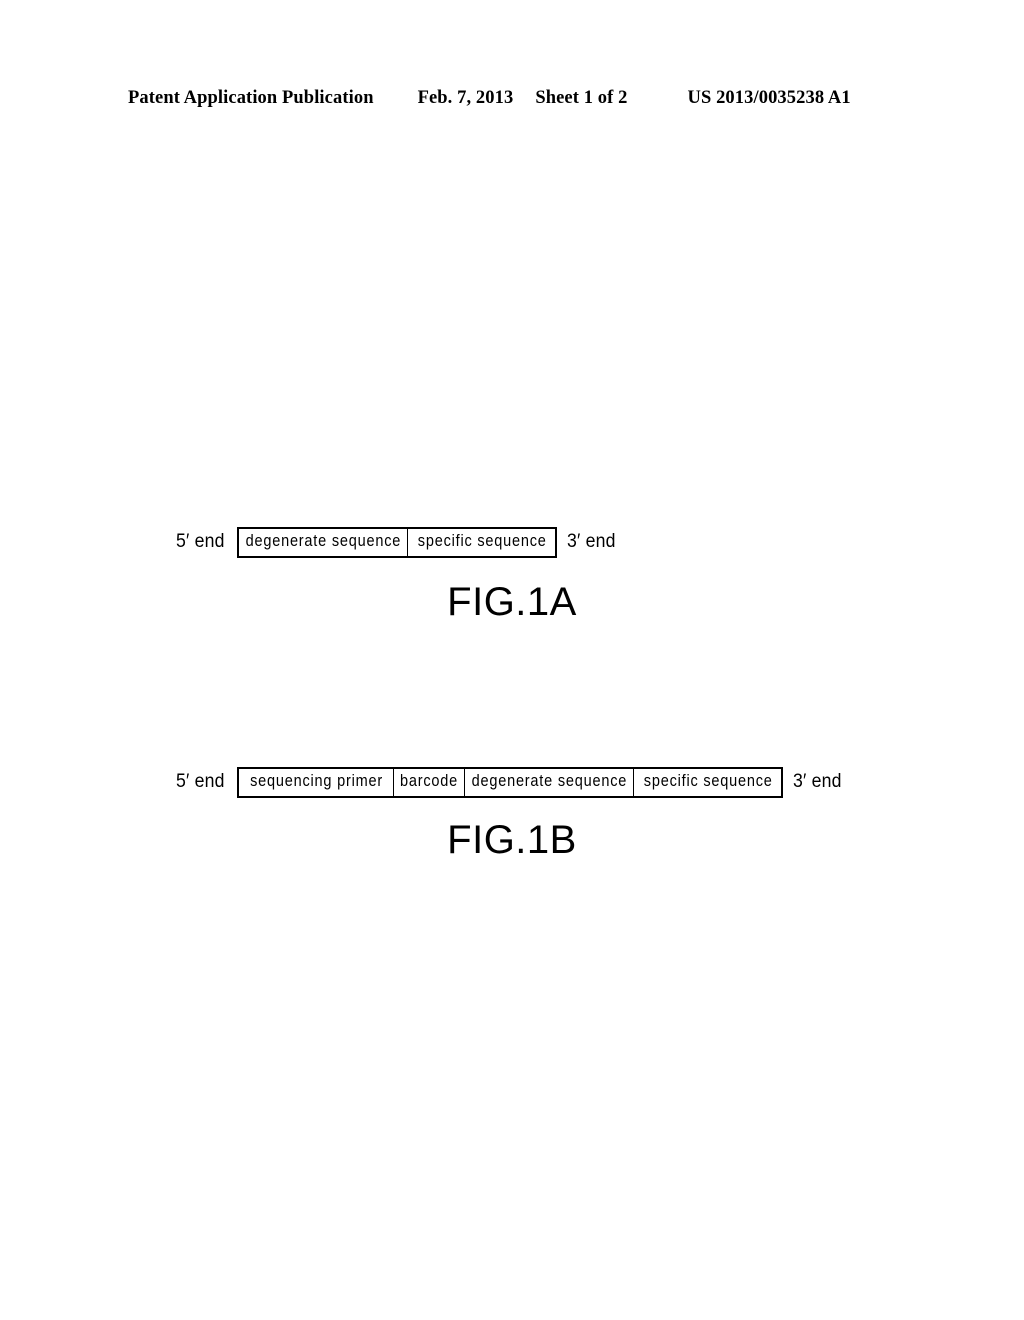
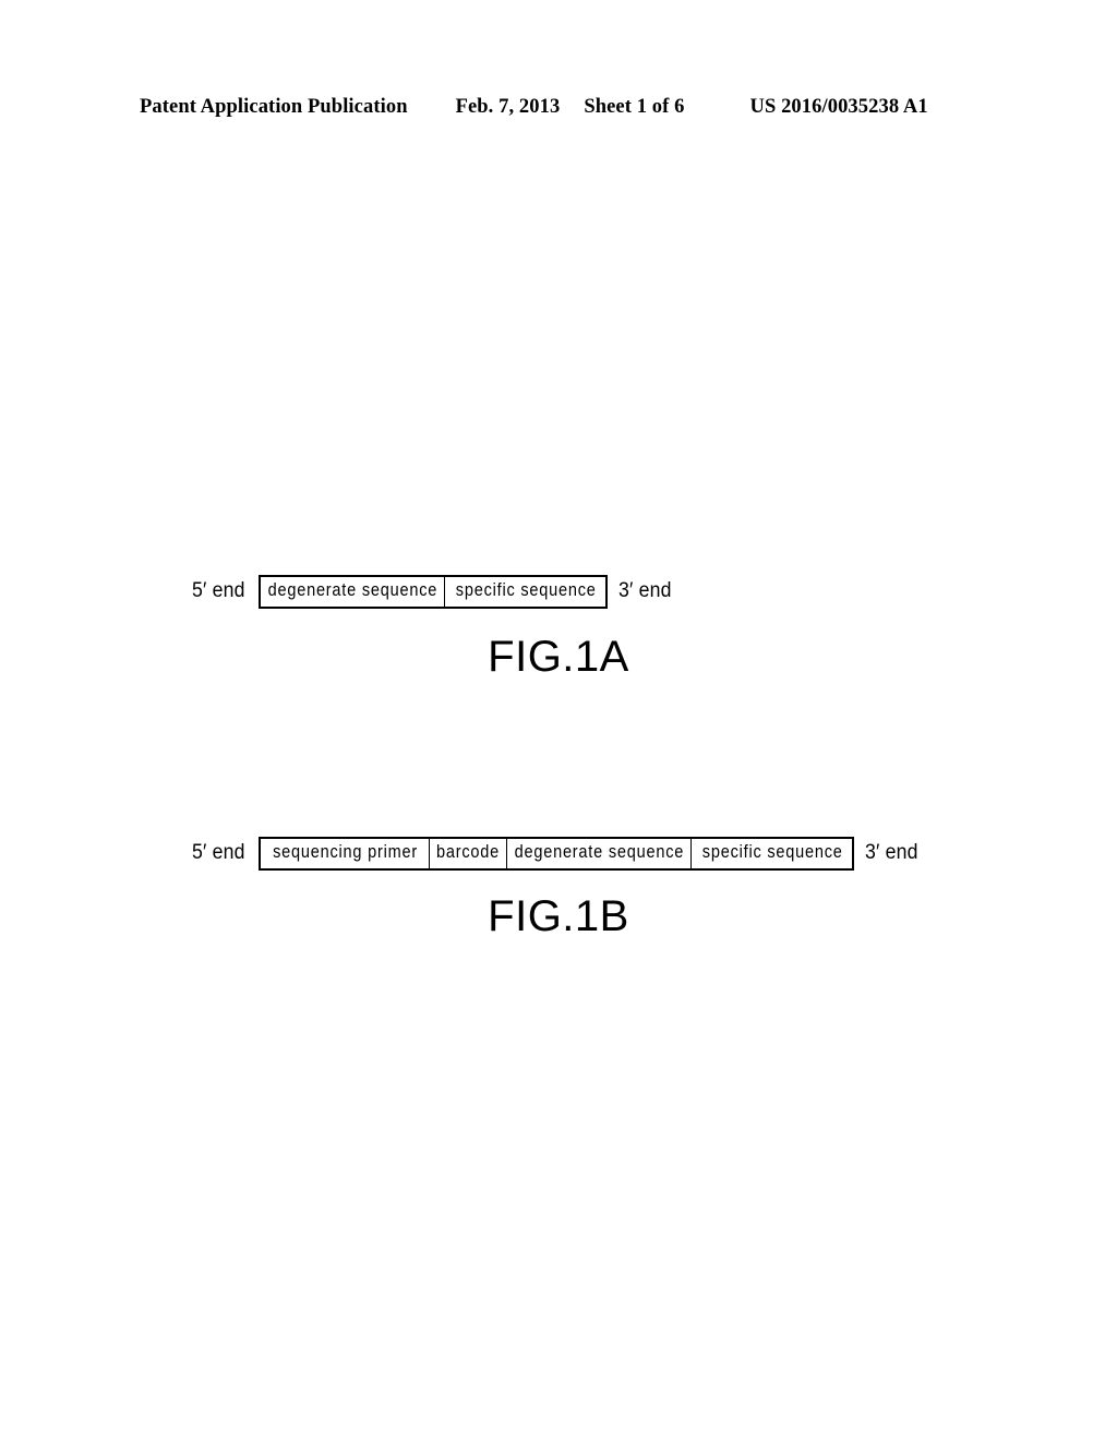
  Patent Application Publication
  Feb. 7, 2013
- Sheet 1 of 2
+ Sheet 1 of 6
- US 2013/0035238 A1
+ US 2016/0035238 A1
  5′ end
  degenerate sequence
  specific sequence
  3′ end
  FIG.1A
  5′ end
  sequencing primer
  barcode
  degenerate sequence
  specific sequence
  3′ end
  FIG.1B
